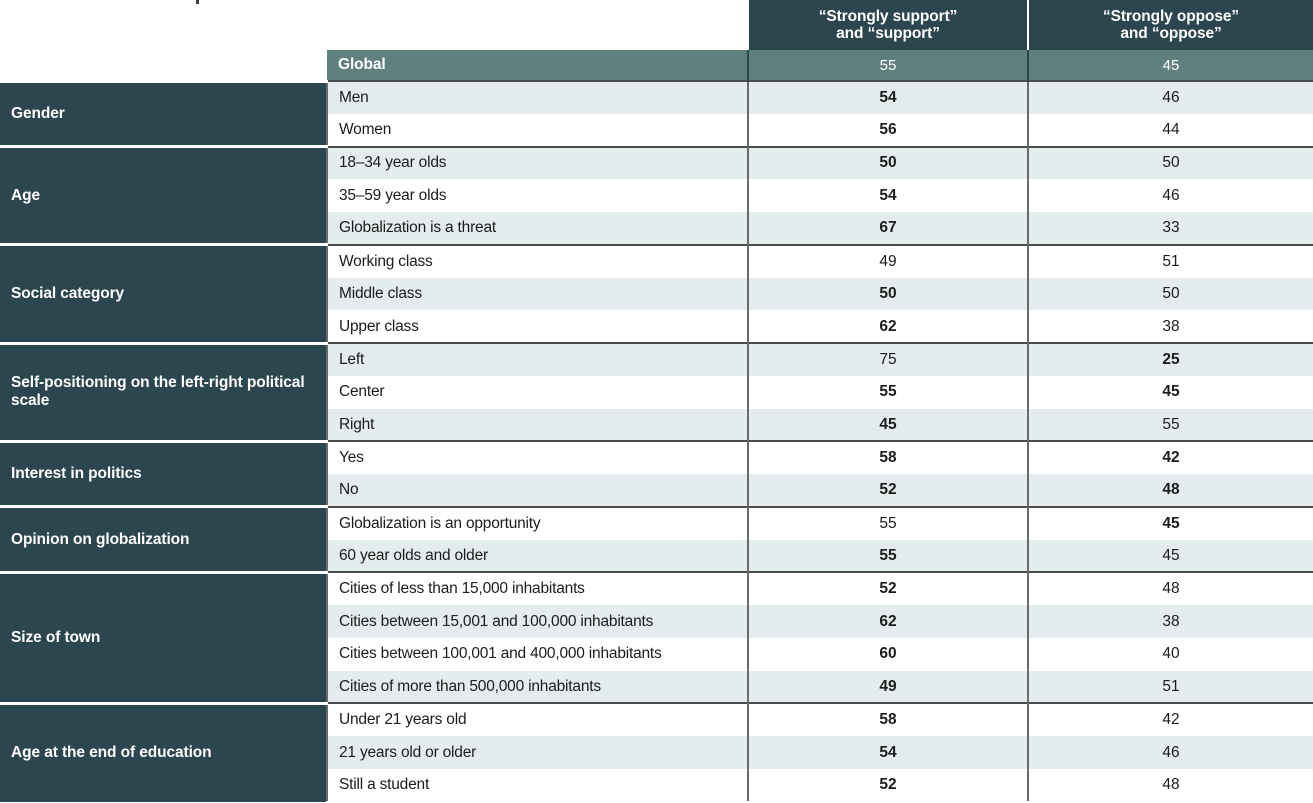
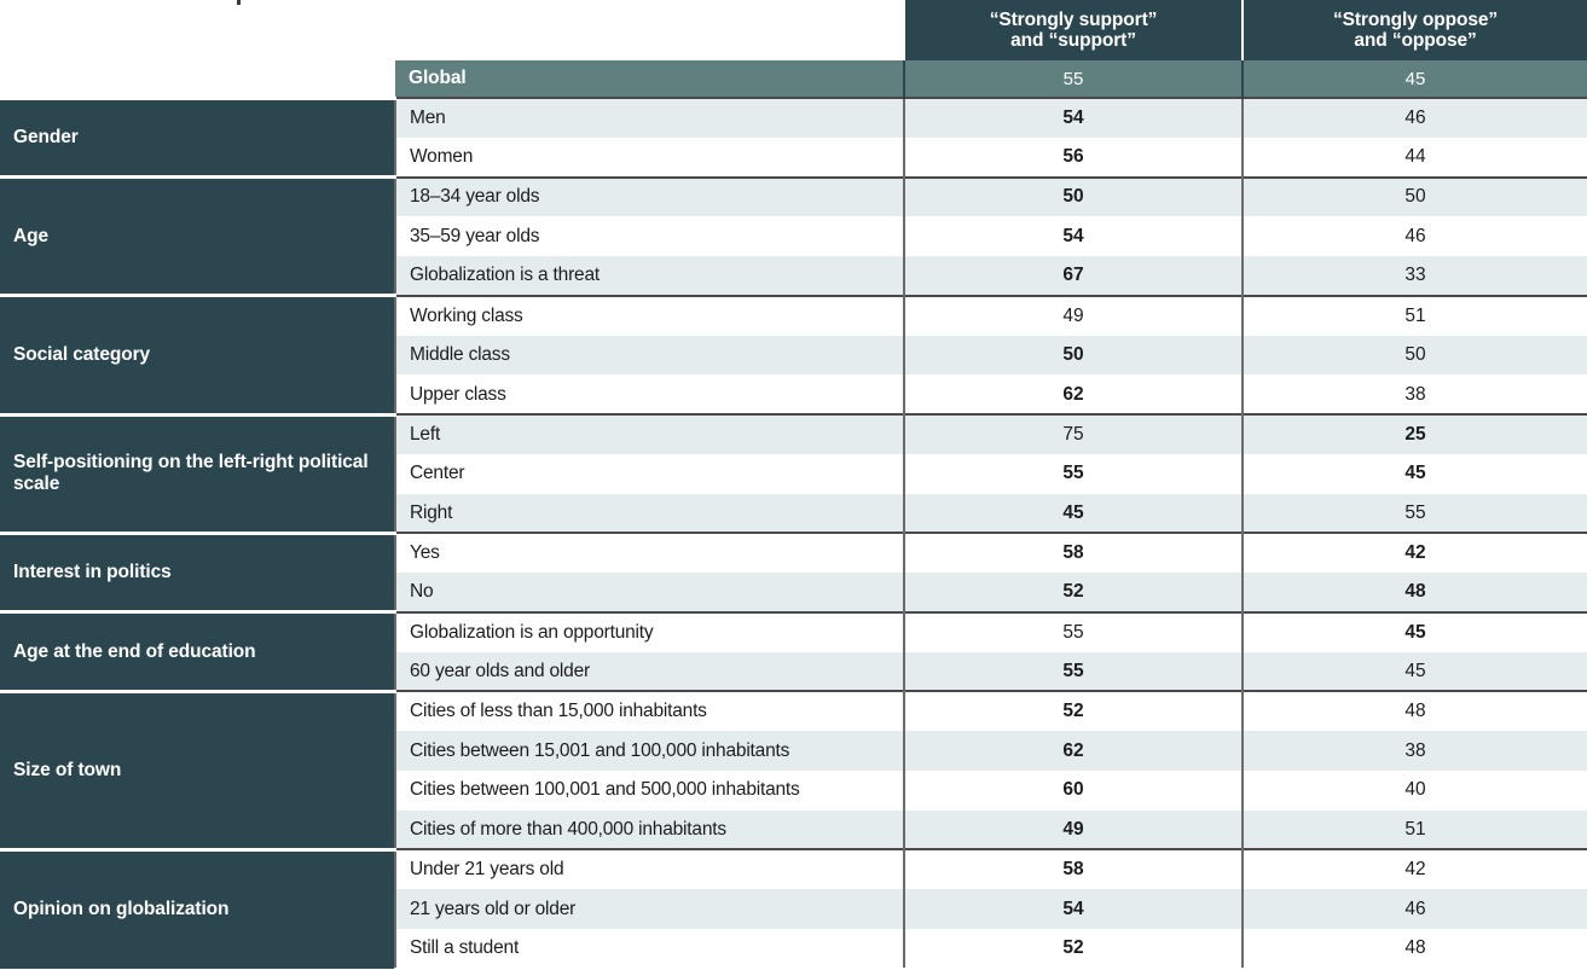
  		“Strongly support” and “support”	“Strongly oppose” and “oppose”
  	Global	55	45
  Gender	Men	54	46
  Women	56	44
  Age	18–34 year olds	50	50
  35–59 year olds	54	46
  Globalization is a threat	67	33
  Social category	Working class	49	51
  Middle class	50	50
  Upper class	62	38
  Self-positioning on the left-right political scale	Left	75	25
  Center	55	45
  Right	45	55
  Interest in politics	Yes	58	42
  No	52	48
- Opinion on globalization	Globalization is an opportunity	55	45
+ Age at the end of education	Globalization is an opportunity	55	45
  60 year olds and older	55	45
  Size of town	Cities of less than 15,000 inhabitants	52	48
  Cities between 15,001 and 100,000 inhabitants	62	38
- Cities between 100,001 and 400,000 inhabitants	60	40
+ Cities between 100,001 and 500,000 inhabitants	60	40
- Cities of more than 500,000 inhabitants	49	51
+ Cities of more than 400,000 inhabitants	49	51
- Age at the end of education	Under 21 years old	58	42
+ Opinion on globalization	Under 21 years old	58	42
  21 years old or older	54	46
  Still a student	52	48
